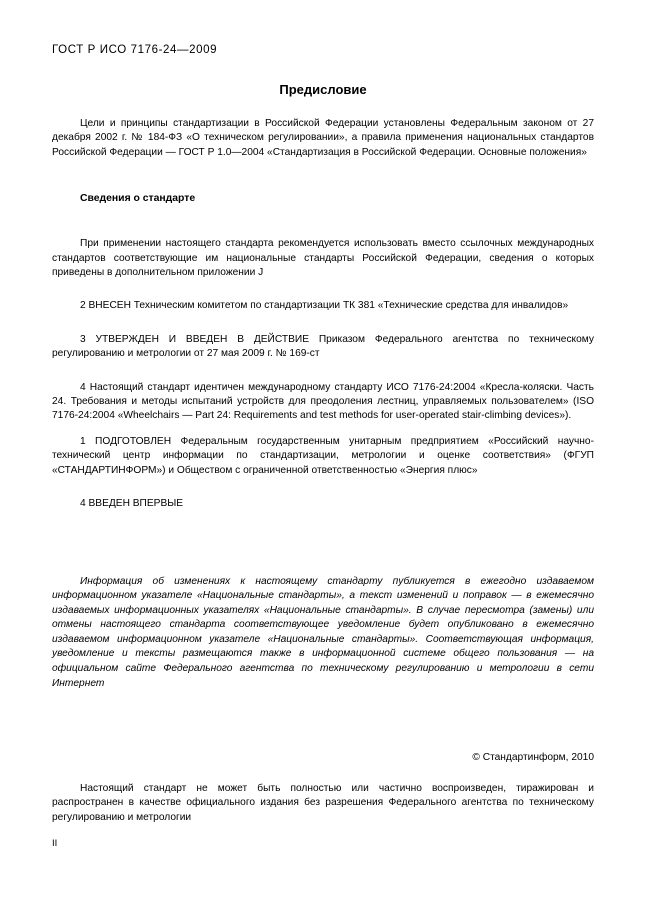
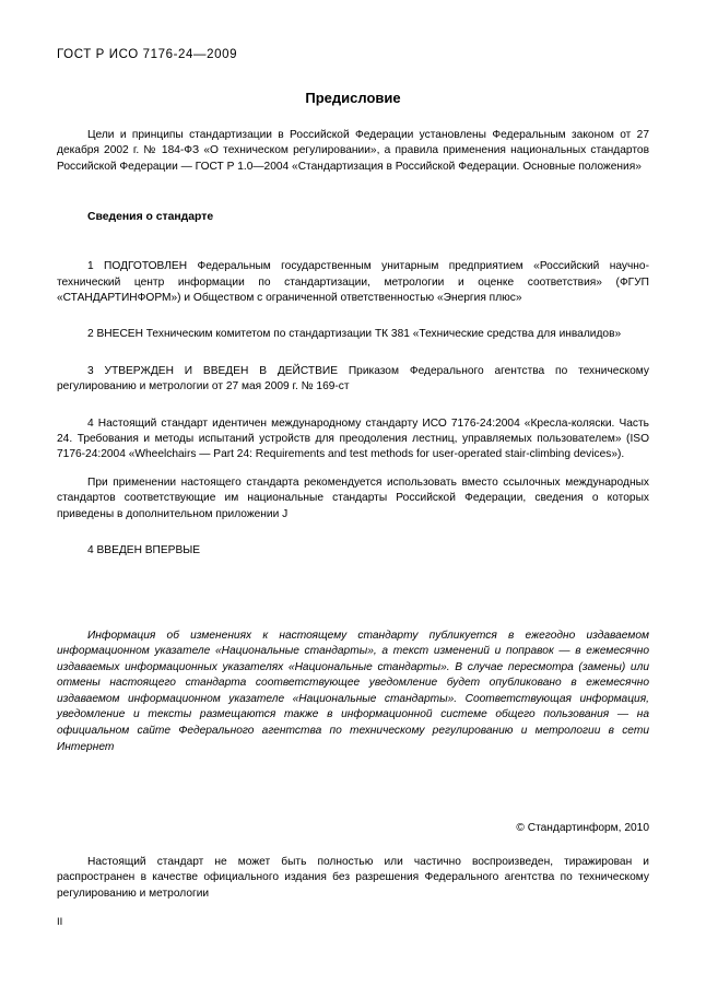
  ГОСТ Р ИСО 7176-24—2009
  Предисловие
  Цели и принципы стандартизации в Российской Федерации установлены Федеральным законом от 27 декабря 2002 г. № 184-ФЗ «О техническом регулировании», а правила применения национальных стандартов Российской Федерации — ГОСТ Р 1.0—2004 «Стандартизация в Российской Федерации. Основные положения»
  Сведения о стандарте
- При применении настоящего стандарта рекомендуется использовать вместо ссылочных международных стандартов соответствующие им национальные стандарты Российской Федерации, сведения о которых приведены в дополнительном приложении J
+ 1 ПОДГОТОВЛЕН Федеральным государственным унитарным предприятием «Российский научно-технический центр информации по стандартизации, метрологии и оценке соответствия» (ФГУП «СТАНДАРТИНФОРМ») и Обществом с ограниченной ответственностью «Энергия плюс»
  2 ВНЕСЕН Техническим комитетом по стандартизации ТК 381 «Технические средства для инвалидов»
  3 УТВЕРЖДЕН И ВВЕДЕН В ДЕЙСТВИЕ Приказом Федерального агентства по техническому регулированию и метрологии от 27 мая 2009 г. № 169-ст
  4 Настоящий стандарт идентичен международному стандарту ИСО 7176-24:2004 «Кресла-коляски. Часть 24. Требования и методы испытаний устройств для преодоления лестниц, управляемых пользователем» (ISO 7176-24:2004 «Wheelchairs — Part 24: Requirements and test methods for user-operated stair-climbing devices»).
- 1 ПОДГОТОВЛЕН Федеральным государственным унитарным предприятием «Российский научно-технический центр информации по стандартизации, метрологии и оценке соответствия» (ФГУП «СТАНДАРТИНФОРМ») и Обществом с ограниченной ответственностью «Энергия плюс»
+ При применении настоящего стандарта рекомендуется использовать вместо ссылочных международных стандартов соответствующие им национальные стандарты Российской Федерации, сведения о которых приведены в дополнительном приложении J
  4 ВВЕДЕН ВПЕРВЫЕ
  Информация об изменениях к настоящему стандарту публикуется в ежегодно издаваемом информационном указателе «Национальные стандарты», а текст изменений и поправок — в ежемесячно издаваемых информационных указателях «Национальные стандарты». В случае пересмотра (замены) или отмены настоящего стандарта соответствующее уведомление будет опубликовано в ежемесячно издаваемом информационном указателе «Национальные стандарты». Соответствующая информация, уведомление и тексты размещаются также в информационной системе общего пользования — на официальном сайте Федерального агентства по техническому регулированию и метрологии в сети Интернет
  © Стандартинформ, 2010
  Настоящий стандарт не может быть полностью или частично воспроизведен, тиражирован и распространен в качестве официального издания без разрешения Федерального агентства по техническому регулированию и метрологии
  II
